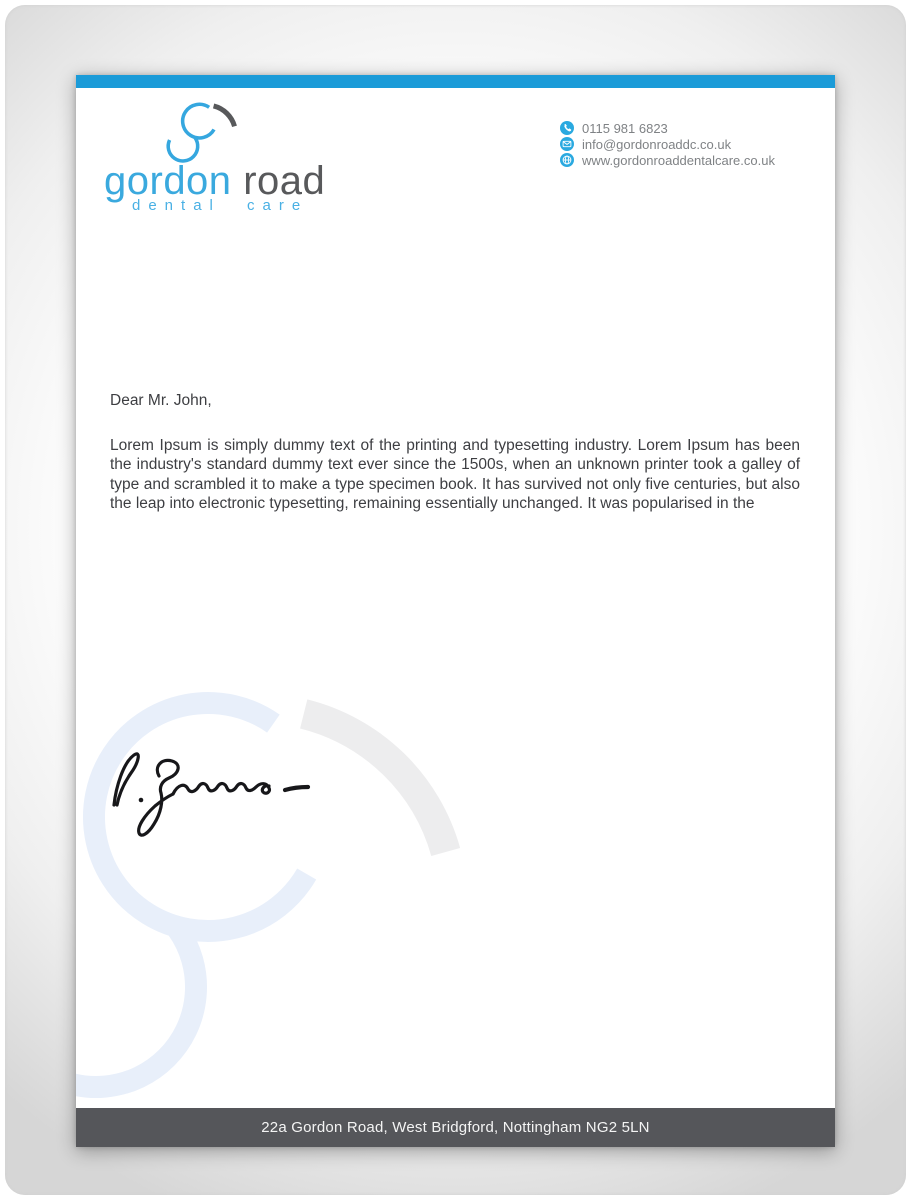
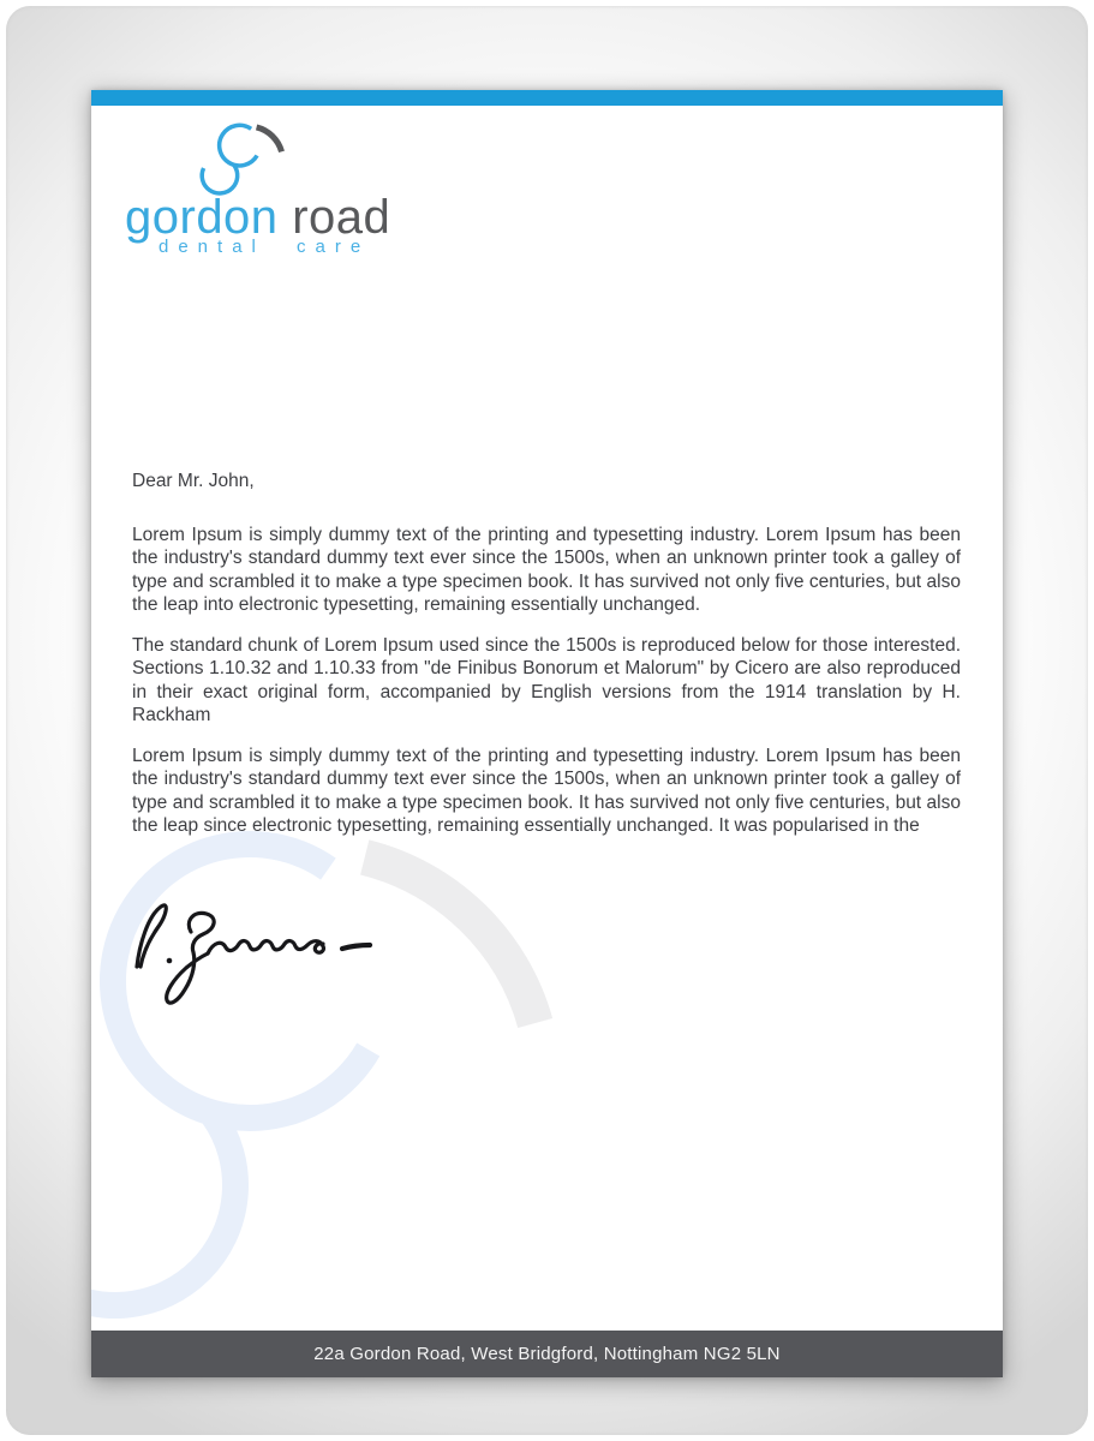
  gordon road
  dental care
- 0115 981 6823
- info@gordonroaddc.co.uk
- www.gordonroaddentalcare.co.uk
  Dear Mr. John,
+ Lorem Ipsum is simply dummy text of the printing and typesetting industry. Lorem Ipsum has been the industry's standard dummy text ever since the 1500s, when an unknown printer took a galley of type and scrambled it to make a type specimen book. It has survived not only five centuries, but also the leap into electronic typesetting, remaining essentially unchanged.
+ The standard chunk of Lorem Ipsum used since the 1500s is reproduced below for those interested. Sections 1.10.32 and 1.10.33 from "de Finibus Bonorum et Malorum" by Cicero are also reproduced in their exact original form, accompanied by English versions from the 1914 translation by H. Rackham
- Lorem Ipsum is simply dummy text of the printing and typesetting industry. Lorem Ipsum has been the industry's standard dummy text ever since the 1500s, when an unknown printer took a galley of type and scrambled it to make a type specimen book. It has survived not only five centuries, but also the leap into electronic typesetting, remaining essentially unchanged. It was popularised in the
+ Lorem Ipsum is simply dummy text of the printing and typesetting industry. Lorem Ipsum has been the industry's standard dummy text ever since the 1500s, when an unknown printer took a galley of type and scrambled it to make a type specimen book. It has survived not only five centuries, but also the leap since electronic typesetting, remaining essentially unchanged. It was popularised in the
  22a Gordon Road, West Bridgford, Nottingham NG2 5LN
